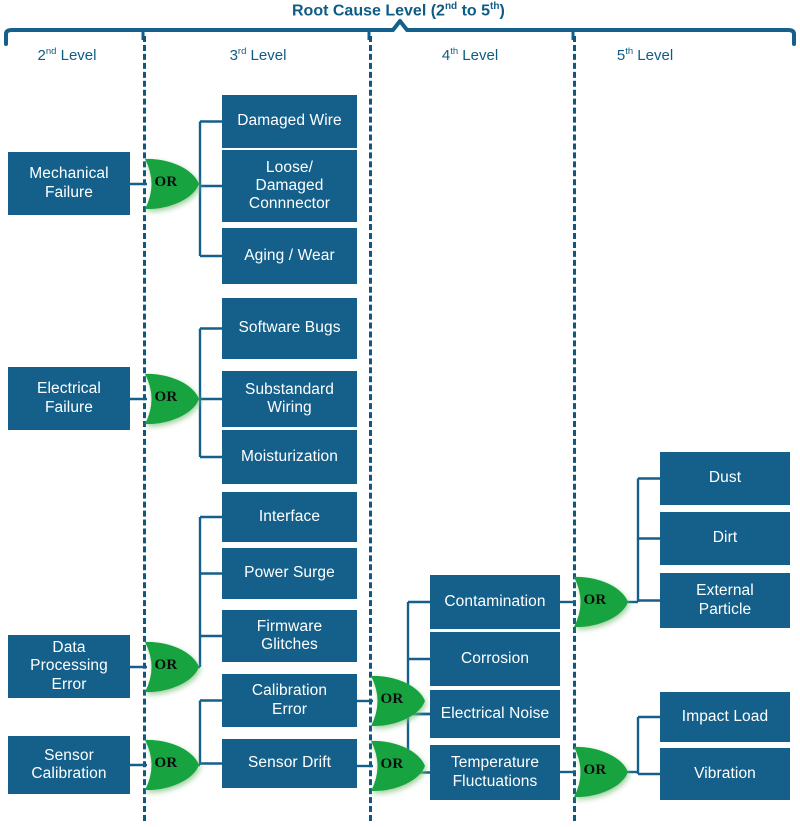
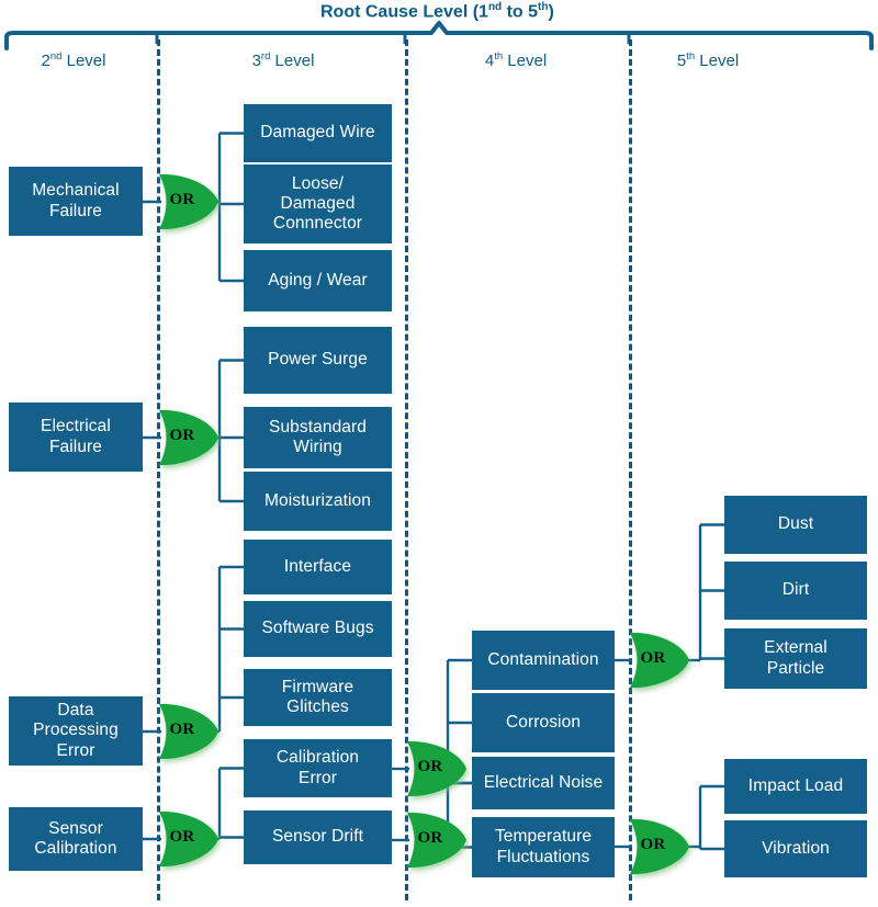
- Root Cause Level (2nd to 5th)
+ Root Cause Level (1nd to 5th)
  2nd Level
  3rd Level
  4th Level
  5th Level
  Mechanical
  Failure
  Electrical
  Failure
  Data
  Processing
  Error
  Sensor
  Calibration
  Damaged Wire
  Loose/
  Damaged
  Connnector
  Aging / Wear
- Software Bugs
+ Power Surge
  Substandard
  Wiring
  Moisturization
  Interface
- Power Surge
+ Software Bugs
  Firmware
  Glitches
  Calibration
  Error
  Sensor Drift
  Contamination
  Corrosion
  Electrical Noise
  Temperature
  Fluctuations
  Dust
  Dirt
  External
  Particle
  Impact Load
  Vibration
  OR
  OR
  OR
  OR
  OR
  OR
  OR
  OR
